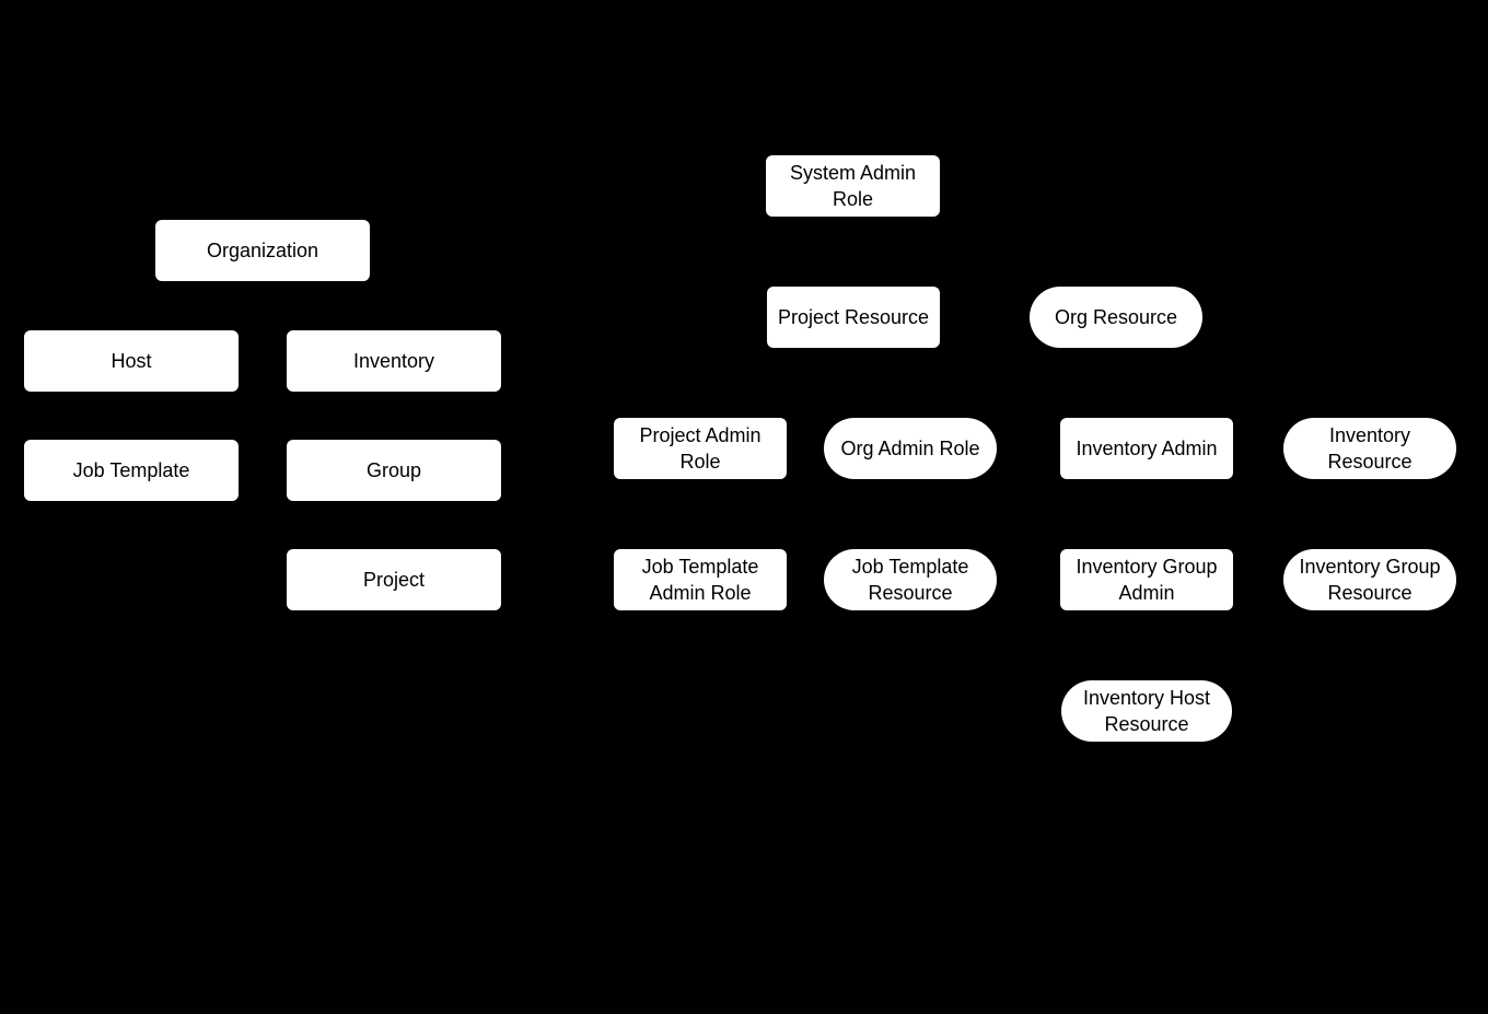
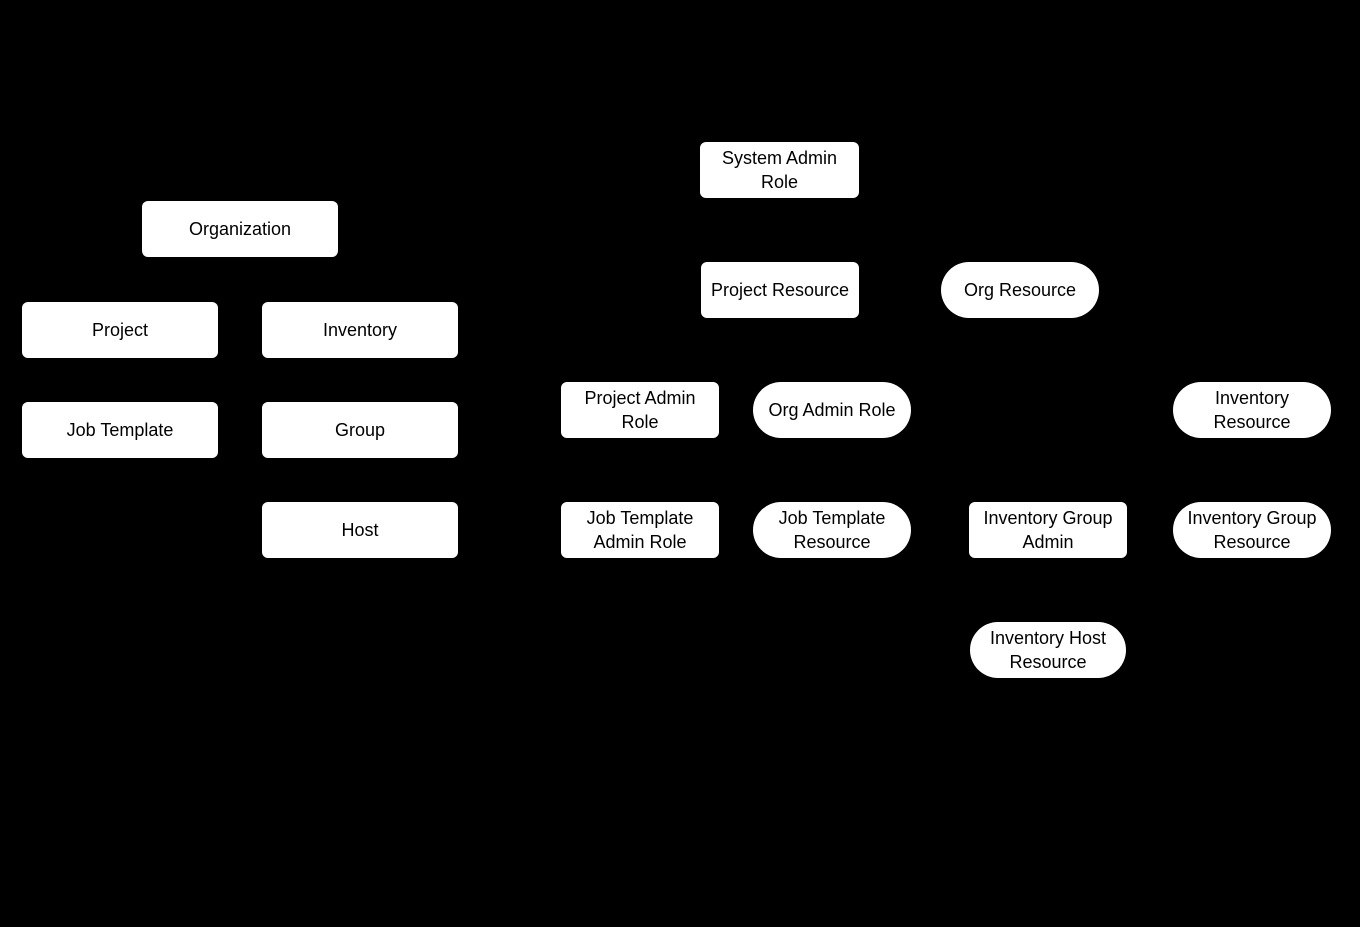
  Organization
- Host
+ Project
  Inventory
  Job Template
  Group
- Project
+ Host
  System Admin
  Role
  Project Resource
  Org Resource
  Project Admin
  Role
  Org Admin Role
- Inventory Admin
  Inventory
  Resource
  Job Template
  Admin Role
  Job Template
  Resource
  Inventory Group
  Admin
  Inventory Group
  Resource
  Inventory Host
  Resource
